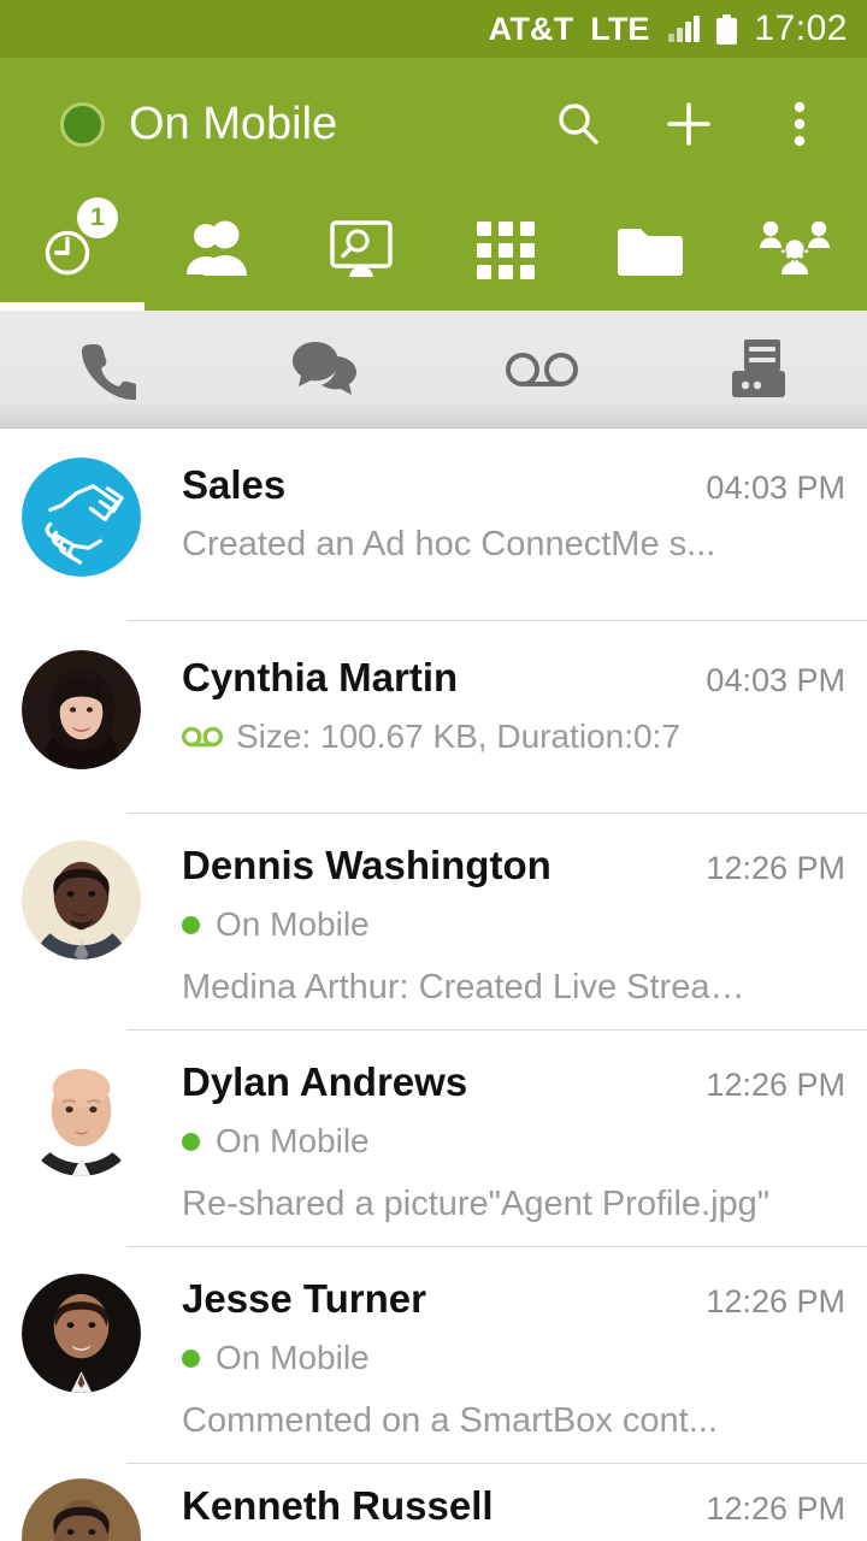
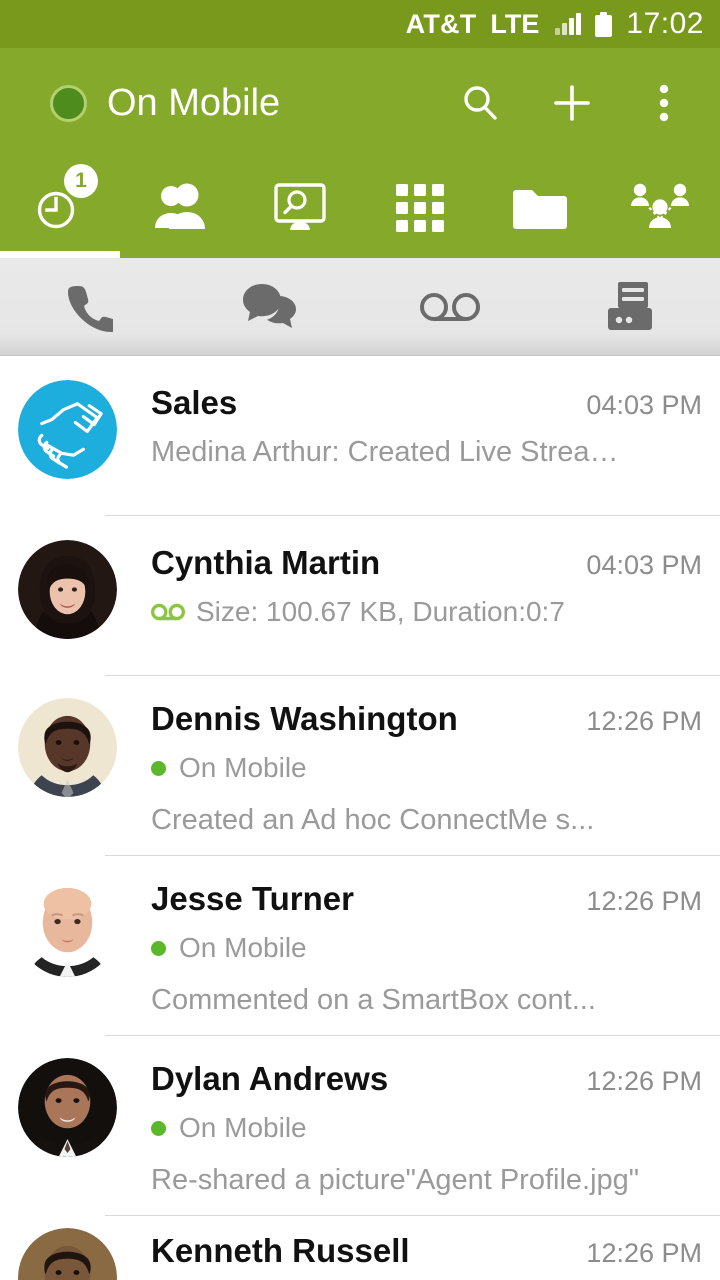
  AT&T
  LTE
  17:02
  On Mobile
  1
  Sales
  04:03 PM
- Created an Ad hoc ConnectMe s...
+ Medina Arthur: Created Live Strea…
  Cynthia Martin
  04:03 PM
  Size: 100.67 KB, Duration:0:7
  Dennis Washington
  12:26 PM
  On Mobile
- Medina Arthur: Created Live Strea…
+ Created an Ad hoc ConnectMe s...
- Dylan Andrews
+ Jesse Turner
  12:26 PM
  On Mobile
- Re-shared a picture"Agent Profile.jpg"
+ Commented on a SmartBox cont...
- Jesse Turner
+ Dylan Andrews
  12:26 PM
  On Mobile
- Commented on a SmartBox cont...
+ Re-shared a picture"Agent Profile.jpg"
  Kenneth Russell
  12:26 PM
